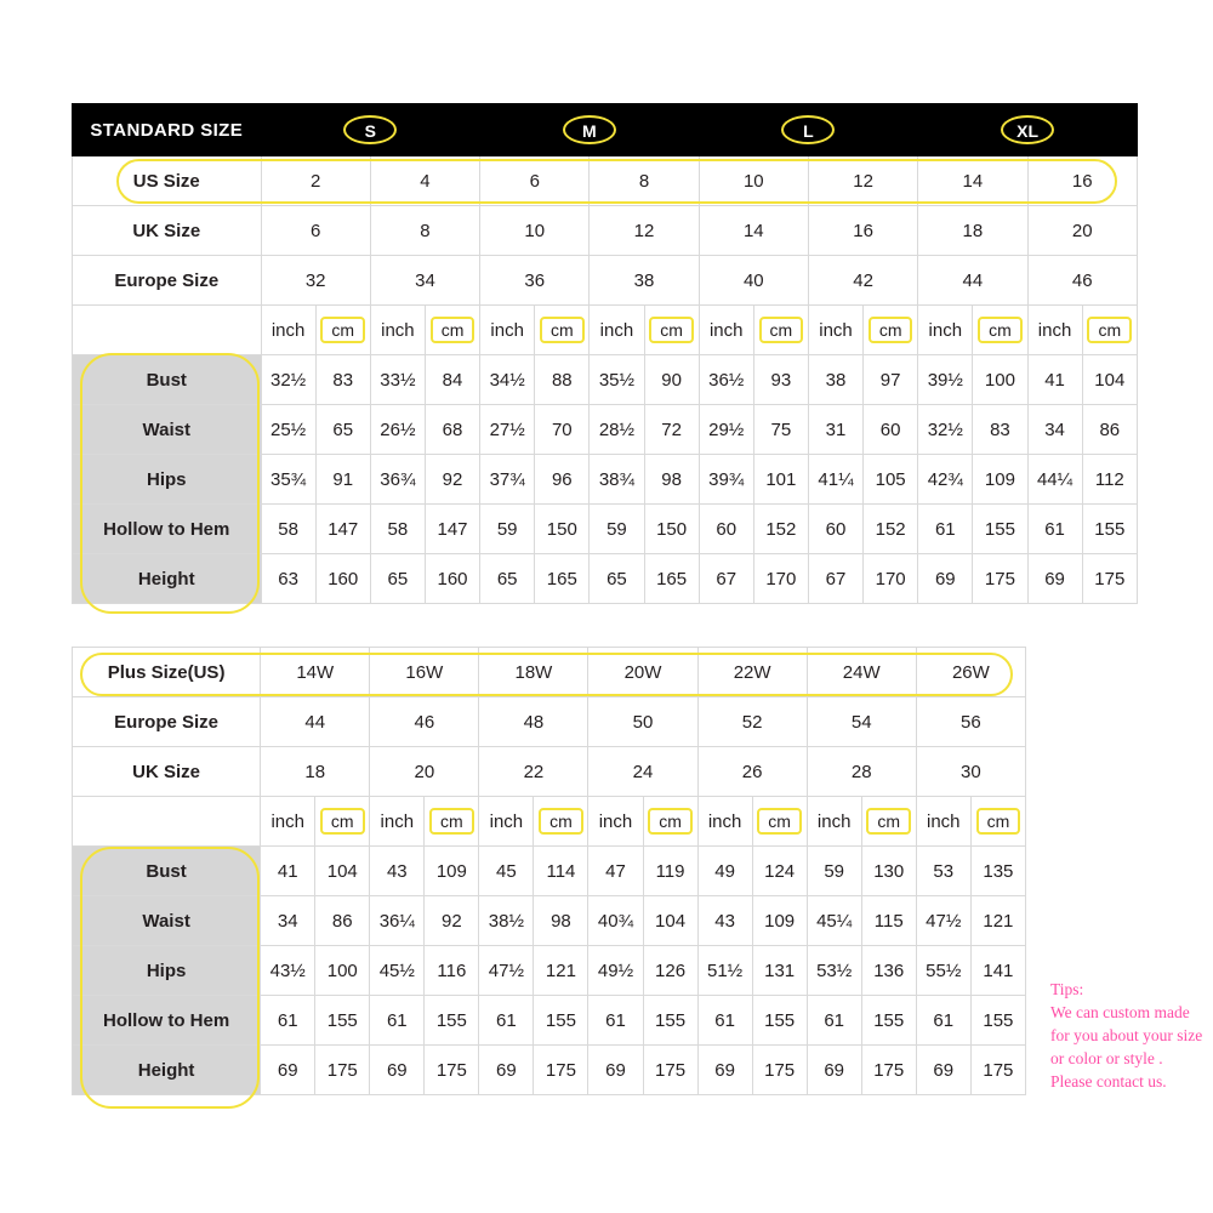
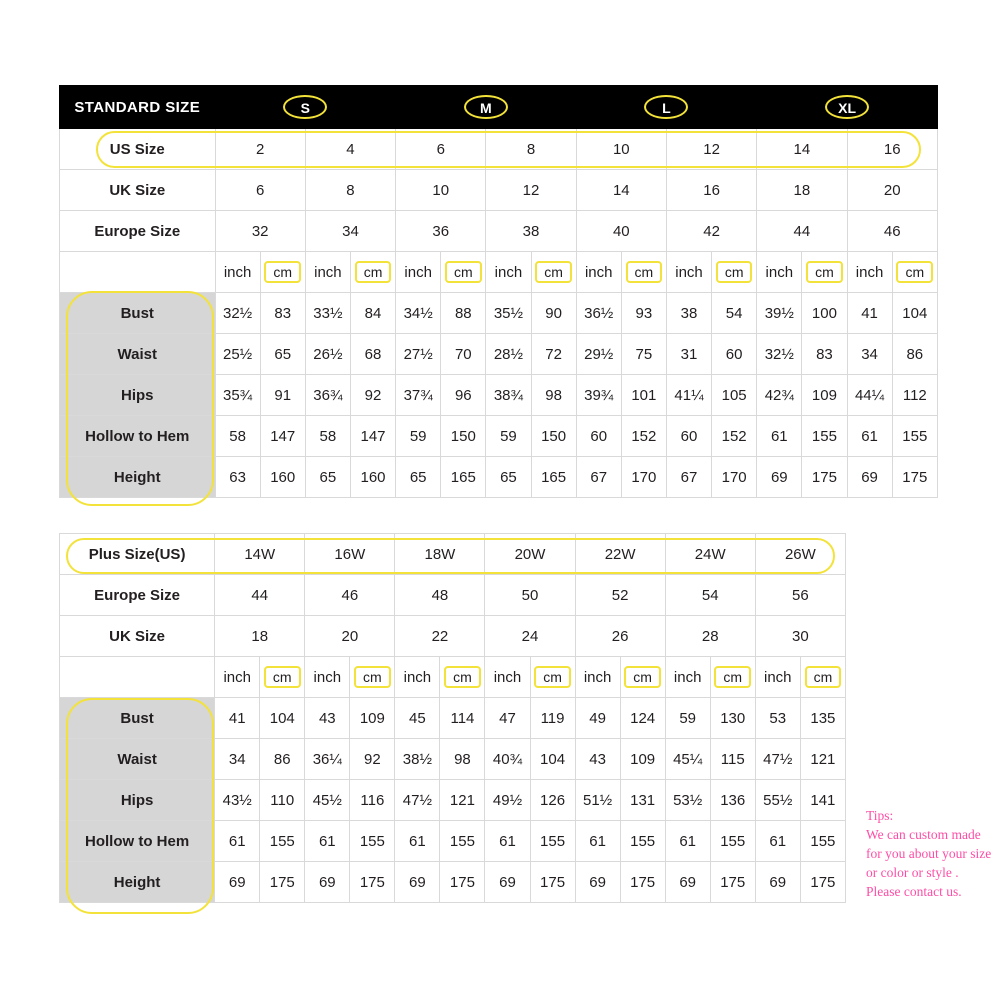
  STANDARD SIZE	S	M	L	XL
  US Size	2	4	6	8	10	12	14	16
  UK Size	6	8	10	12	14	16	18	20
  Europe Size	32	34	36	38	40	42	44	46
  	inch	cm	inch	cm	inch	cm	inch	cm	inch	cm	inch	cm	inch	cm	inch	cm
- Bust	32½	83	33½	84	34½	88	35½	90	36½	93	38	97	39½	100	41	104
+ Bust	32½	83	33½	84	34½	88	35½	90	36½	93	38	54	39½	100	41	104
  Waist	25½	65	26½	68	27½	70	28½	72	29½	75	31	60	32½	83	34	86
  Hips	35¾	91	36¾	92	37¾	96	38¾	98	39¾	101	41¼	105	42¾	109	44¼	112
  Hollow to Hem	58	147	58	147	59	150	59	150	60	152	60	152	61	155	61	155
  Height	63	160	65	160	65	165	65	165	67	170	67	170	69	175	69	175
  Plus Size(US)	14W	16W	18W	20W	22W	24W	26W
  Europe Size	44	46	48	50	52	54	56
  UK Size	18	20	22	24	26	28	30
  	inch	cm	inch	cm	inch	cm	inch	cm	inch	cm	inch	cm	inch	cm
  Bust	41	104	43	109	45	114	47	119	49	124	59	130	53	135
  Waist	34	86	36¼	92	38½	98	40¾	104	43	109	45¼	115	47½	121
- Hips	43½	100	45½	116	47½	121	49½	126	51½	131	53½	136	55½	141
+ Hips	43½	110	45½	116	47½	121	49½	126	51½	131	53½	136	55½	141
  Hollow to Hem	61	155	61	155	61	155	61	155	61	155	61	155	61	155
  Height	69	175	69	175	69	175	69	175	69	175	69	175	69	175
  Tips:
  We can custom made
  for you about your size
  or color or style .
  Please contact us.
